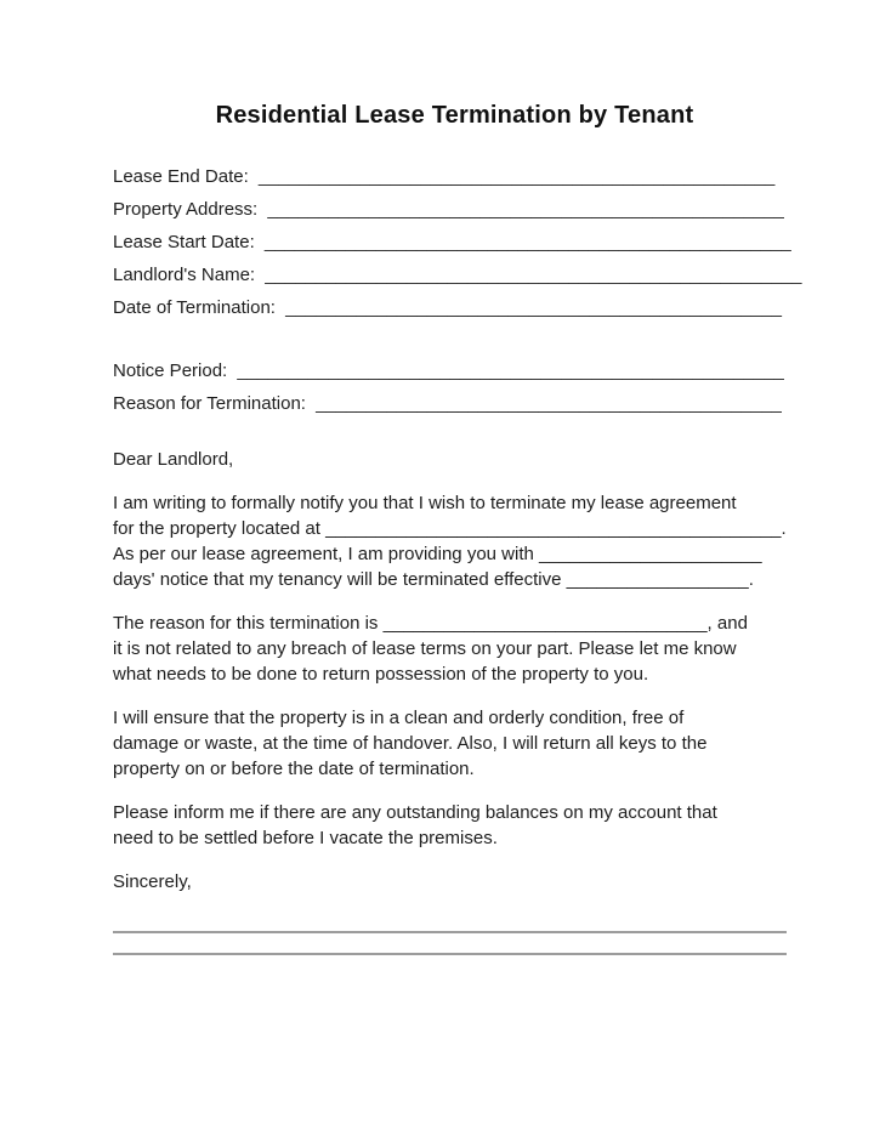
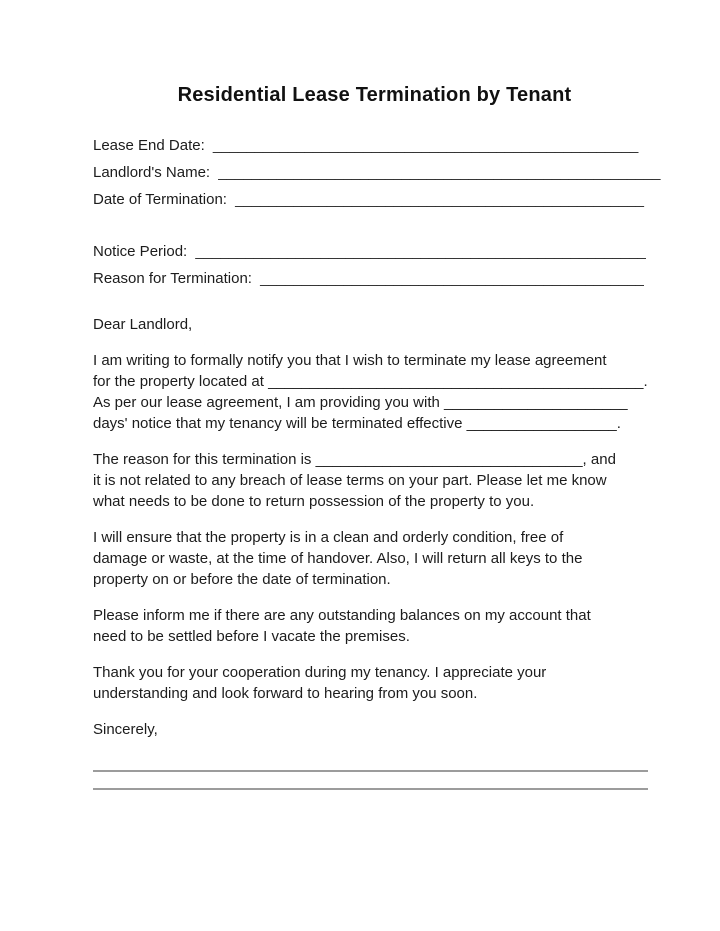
  Residential Lease Termination by Tenant
  Lease End Date: ___________________________________________________
- Property Address: ___________________________________________________
- Lease Start Date: ____________________________________________________
  Landlord's Name: _____________________________________________________
  Date of Termination: _________________________________________________
  Notice Period: ______________________________________________________
  Reason for Termination: ______________________________________________
  Dear Landlord,
  I am writing to formally notify you that I wish to terminate my lease agreement
  for the property located at _____________________________________________.
  As per our lease agreement, I am providing you with ______________________
  days' notice that my tenancy will be terminated effective __________________.
  The reason for this termination is ________________________________, and
  it is not related to any breach of lease terms on your part. Please let me know
  what needs to be done to return possession of the property to you.
  I will ensure that the property is in a clean and orderly condition, free of
  damage or waste, at the time of handover. Also, I will return all keys to the
  property on or before the date of termination.
  Please inform me if there are any outstanding balances on my account that
  need to be settled before I vacate the premises.
+ Thank you for your cooperation during my tenancy. I appreciate your
+ understanding and look forward to hearing from you soon.
  Sincerely,
